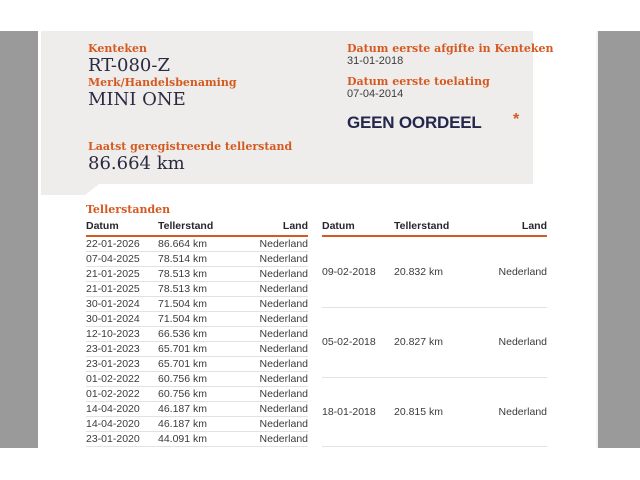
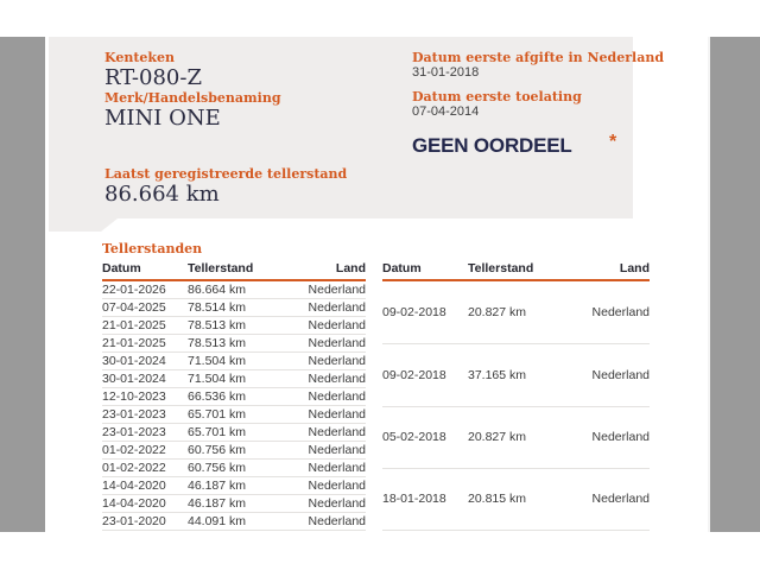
  Kenteken
  RT-080-Z
  Merk/Handelsbenaming
  MINI ONE
  Laatst geregistreerde tellerstand
  86.664 km
- Datum eerste afgifte in Kenteken
+ Datum eerste afgifte in Nederland
  31-01-2018
  Datum eerste toelating
  07-04-2014
  GEEN OORDEEL
  *
  Tellerstanden
  Datum	Tellerstand	Land
  22-01-2026	86.664 km	Nederland
  07-04-2025	78.514 km	Nederland
  21-01-2025	78.513 km	Nederland
  21-01-2025	78.513 km	Nederland
  30-01-2024	71.504 km	Nederland
  30-01-2024	71.504 km	Nederland
  12-10-2023	66.536 km	Nederland
  23-01-2023	65.701 km	Nederland
  23-01-2023	65.701 km	Nederland
  01-02-2022	60.756 km	Nederland
  01-02-2022	60.756 km	Nederland
  14-04-2020	46.187 km	Nederland
  14-04-2020	46.187 km	Nederland
  23-01-2020	44.091 km	Nederland
  Datum	Tellerstand	Land
+ 09-02-2018	20.827 km	Nederland
- 09-02-2018	20.832 km	Nederland
+ 09-02-2018	37.165 km	Nederland
  05-02-2018	20.827 km	Nederland
  18-01-2018	20.815 km	Nederland
